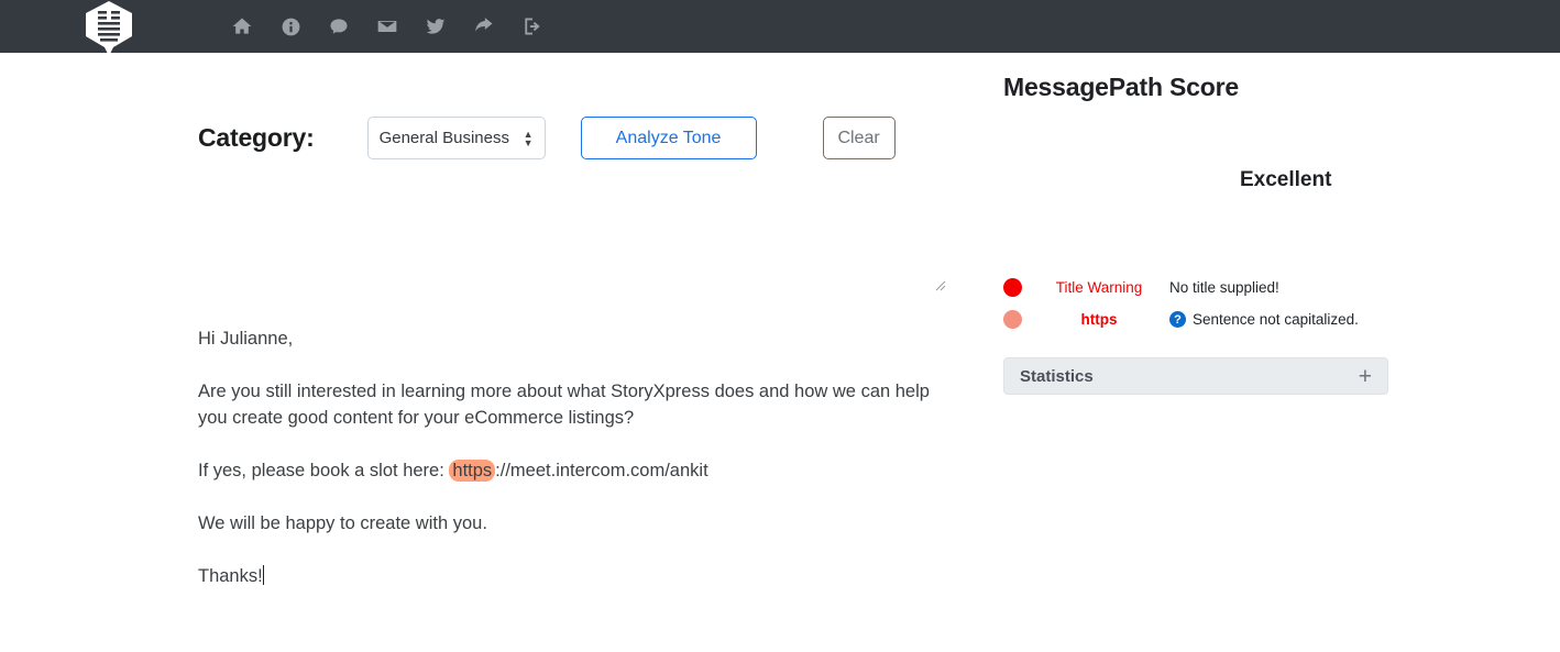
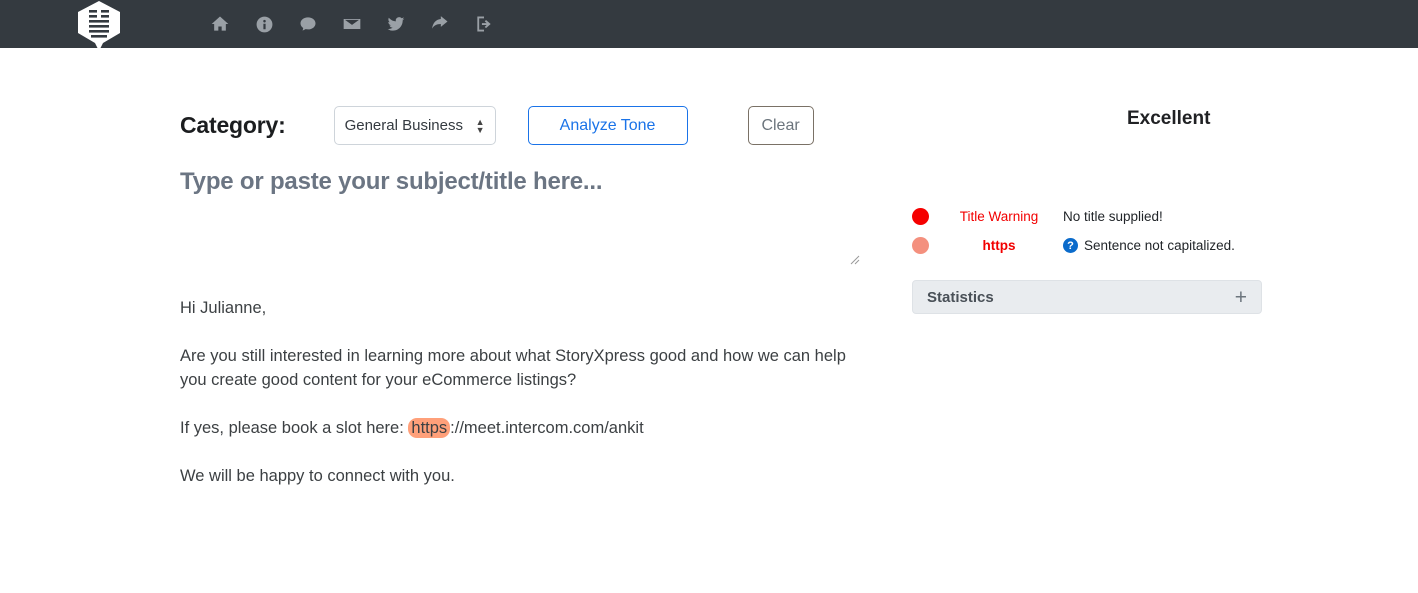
  Category:
  General Business
  ▲
  ▼
  Analyze Tone
  Clear
+ Type or paste your subject/title here...
  Hi Julianne,
- Are you still interested in learning more about what StoryXpress does and how we can help you create good content for your eCommerce listings?
+ Are you still interested in learning more about what StoryXpress good and how we can help you create good content for your eCommerce listings?
  If yes, please book a slot here: https ://meet.intercom.com/ankit
- We will be happy to create with you.
+ We will be happy to connect with you.
- Thanks!
- MessagePath Score
  Excellent
  Title Warning
  No title supplied!
  https
  ?
  Sentence not capitalized.
  Statistics
  +
